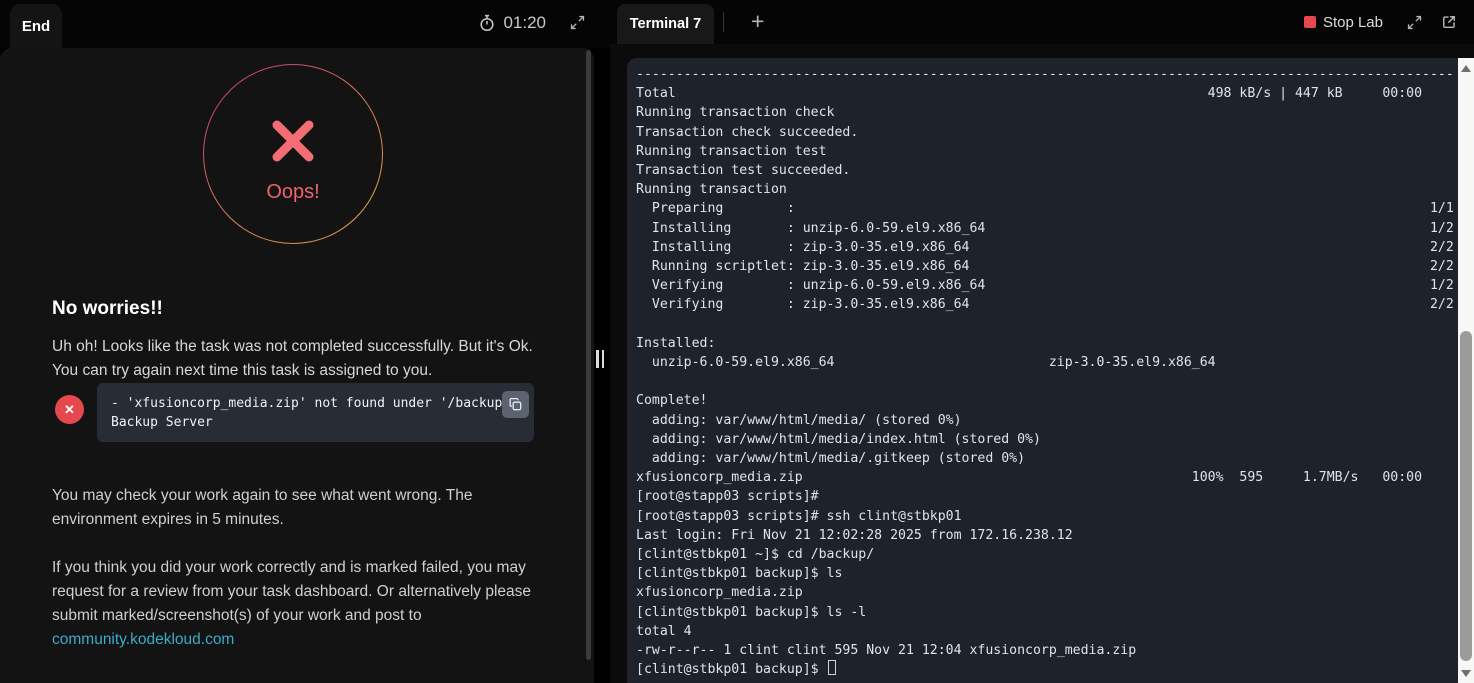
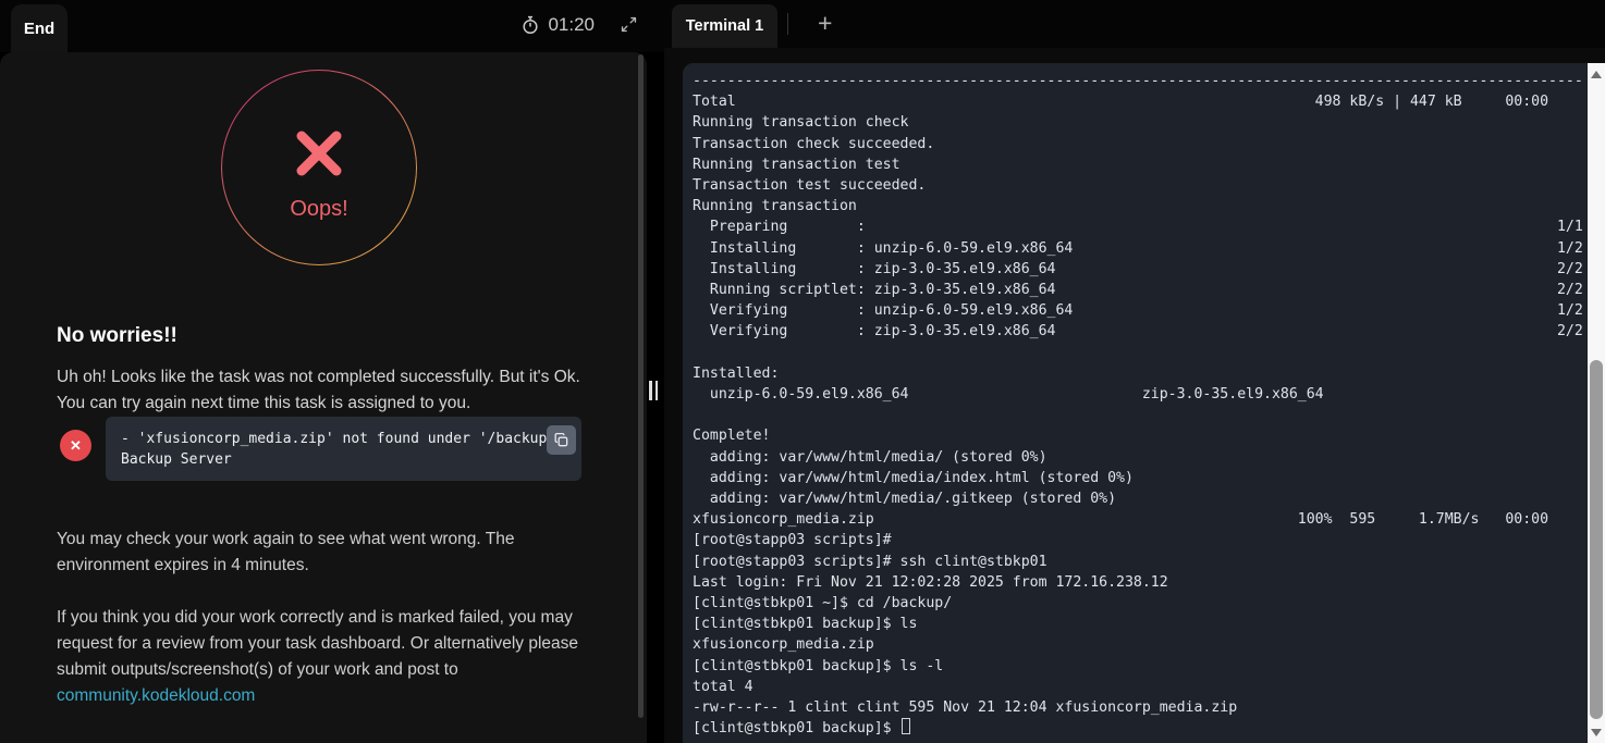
  End
  01:20
  Oops!
  No worries!!
  Uh oh! Looks like the task was not completed successfully. But it's Ok. You can try again next time this task is assigned to you.
  ✕
  - 'xfusioncorp_media.zip' not found under '/backup
  Backup Server
- You may check your work again to see what went wrong. The environment expires in 5 minutes.
+ You may check your work again to see what went wrong. The environment expires in 4 minutes.
- If you think you did your work correctly and is marked failed, you may request for a review from your task dashboard. Or alternatively please submit marked/screenshot(s) of your work and post to community.kodekloud.com
+ If you think you did your work correctly and is marked failed, you may request for a review from your task dashboard. Or alternatively please submit outputs/screenshot(s) of your work and post to community.kodekloud.com
- Terminal 7
+ Terminal 1
  +
- Stop Lab
  -------------------------------------------------------------------------------------------------------
  Total 498 kB/s | 447 kB 00:00
  Running transaction check
  Transaction check succeeded.
  Running transaction test
  Transaction test succeeded.
  Running transaction
  Preparing : 1/1
  Installing : unzip-6.0-59.el9.x86_64 1/2
  Installing : zip-3.0-35.el9.x86_64 2/2
  Running scriptlet: zip-3.0-35.el9.x86_64 2/2
  Verifying : unzip-6.0-59.el9.x86_64 1/2
  Verifying : zip-3.0-35.el9.x86_64 2/2
  Installed:
  unzip-6.0-59.el9.x86_64 zip-3.0-35.el9.x86_64
  Complete!
  adding: var/www/html/media/ (stored 0%)
  adding: var/www/html/media/index.html (stored 0%)
  adding: var/www/html/media/.gitkeep (stored 0%)
  xfusioncorp_media.zip 100% 595 1.7MB/s 00:00
  [root@stapp03 scripts]#
  [root@stapp03 scripts]# ssh clint@stbkp01
  Last login: Fri Nov 21 12:02:28 2025 from 172.16.238.12
  [clint@stbkp01 ~]$ cd /backup/
  [clint@stbkp01 backup]$ ls
  xfusioncorp_media.zip
  [clint@stbkp01 backup]$ ls -l
  total 4
  -rw-r--r-- 1 clint clint 595 Nov 21 12:04 xfusioncorp_media.zip
  [clint@stbkp01 backup]$
